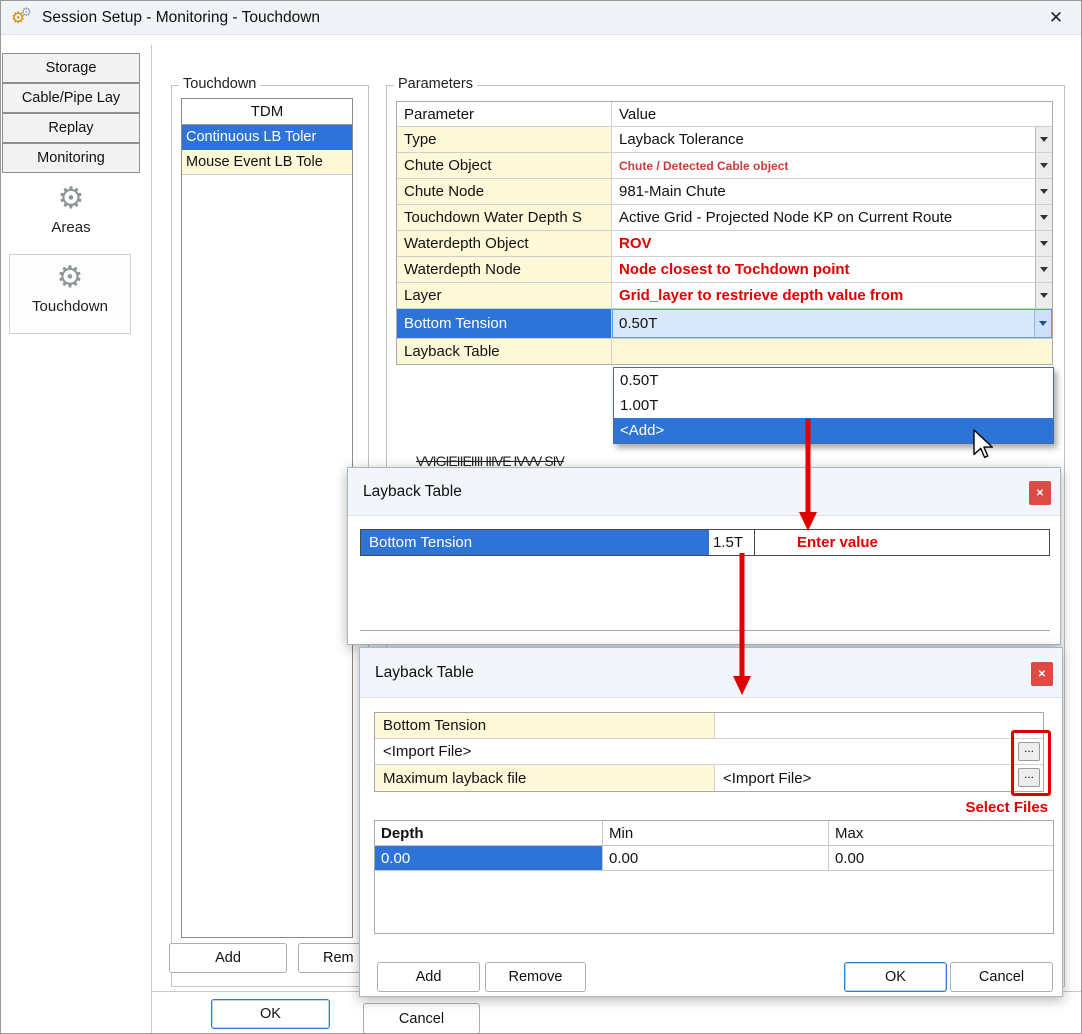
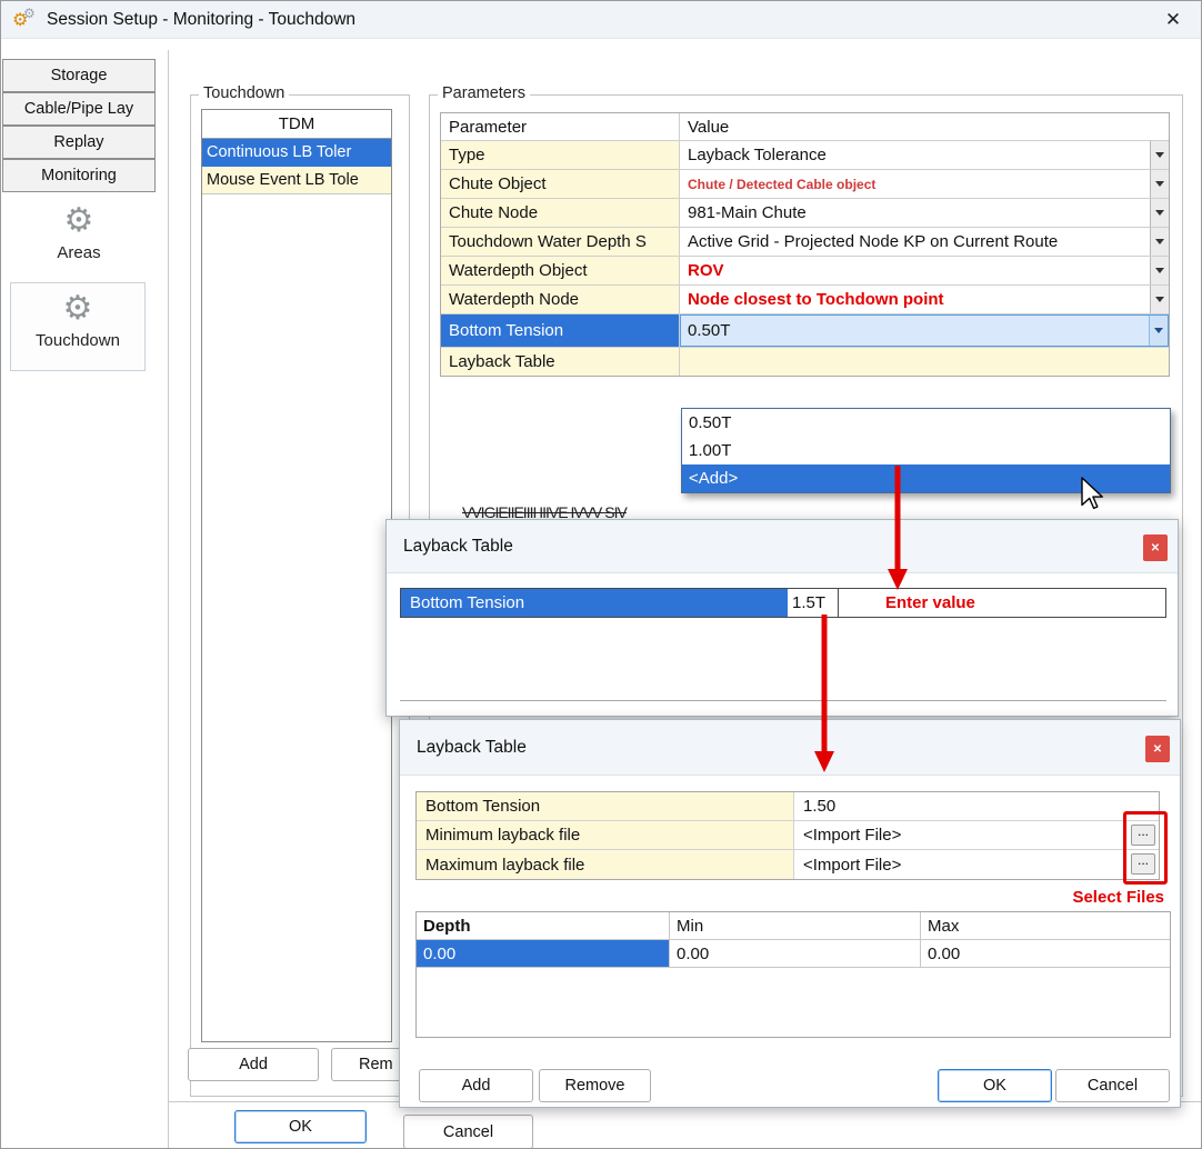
  ⚙
  ⚙
  Session Setup - Monitoring - Touchdown
  ✕
  Storage
  Cable/Pipe Lay
  Replay
  Monitoring
  ⚙
  Areas
  ⚙
  Touchdown
  Touchdown
  TDM
  Continuous LB Toler
  Mouse Event LB Tole
  Add
  Rem
  Parameters
  Parameter
  Value
  Type
  Layback Tolerance
  Chute Object
  Chute / Detected Cable object
  Chute Node
  981-Main Chute
  Touchdown Water Depth S
  Active Grid - Projected Node KP on Current Route
  Waterdepth Object
  ROV
  Waterdepth Node
  Node closest to Tochdown point
- Layer
- Grid_layer to restrieve depth value from
  Bottom Tension
  0.50T
  Layback Table
  VVIGIEIIEIIII IIIVE IVVV SIV
  0.50T
  1.00T
  <Add>
  OK
  Cancel
  Layback Table
  ✕
  Bottom Tension
  1.5T
  Enter value
  Layback Table
  ✕
  Bottom Tension
+ 1.50
+ Minimum layback file
  <Import File>
  ...
  Maximum layback file
  <Import File>
  ...
  Select Files
  Depth
  Min
  Max
  0.00
  0.00
  0.00
  Add
  Remove
  OK
  Cancel
